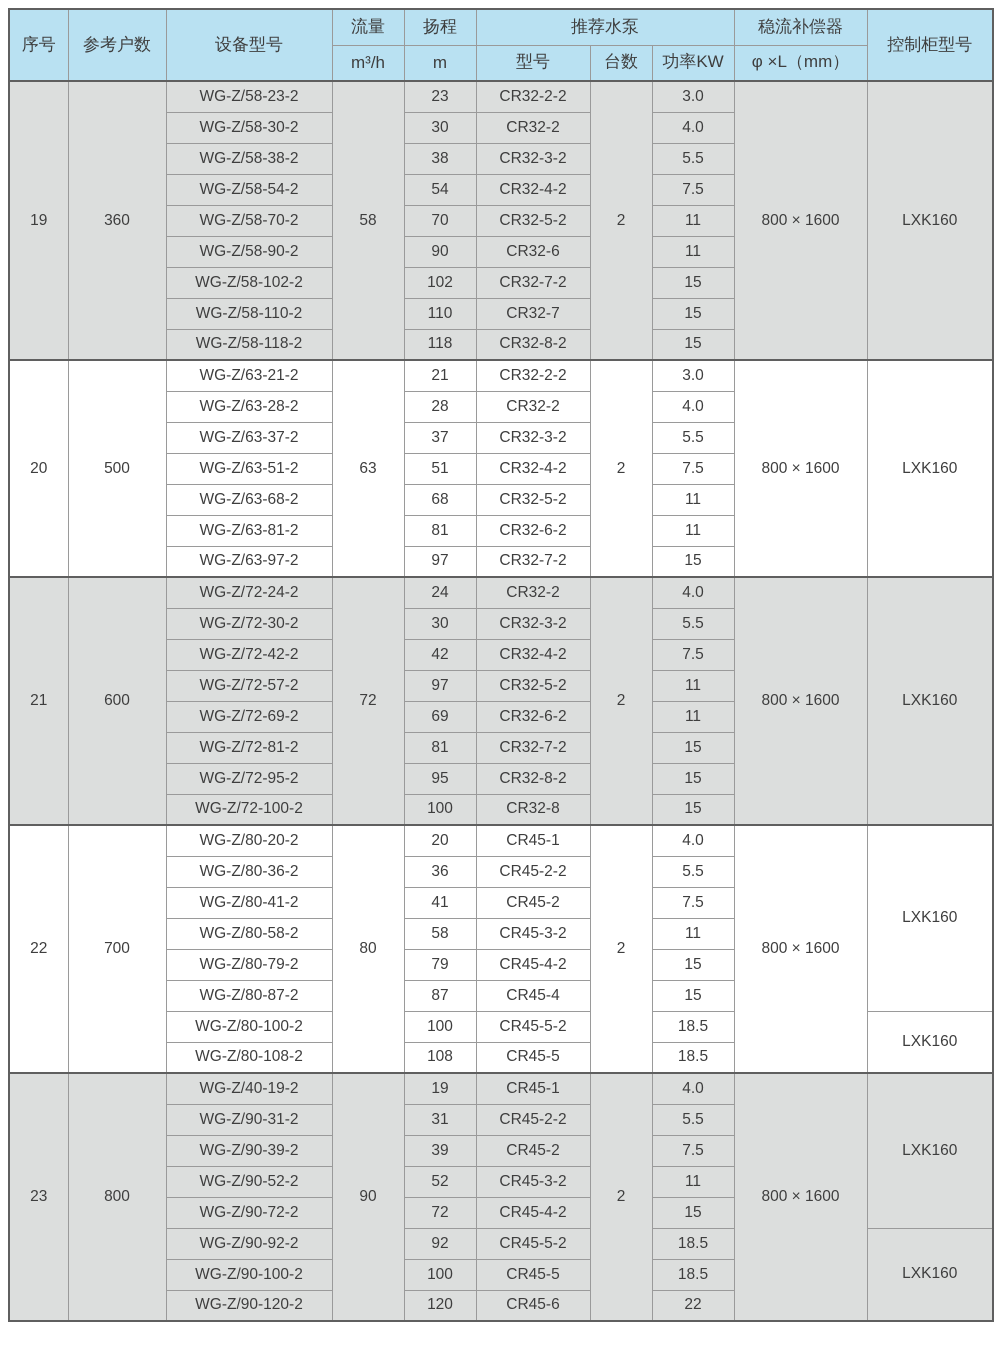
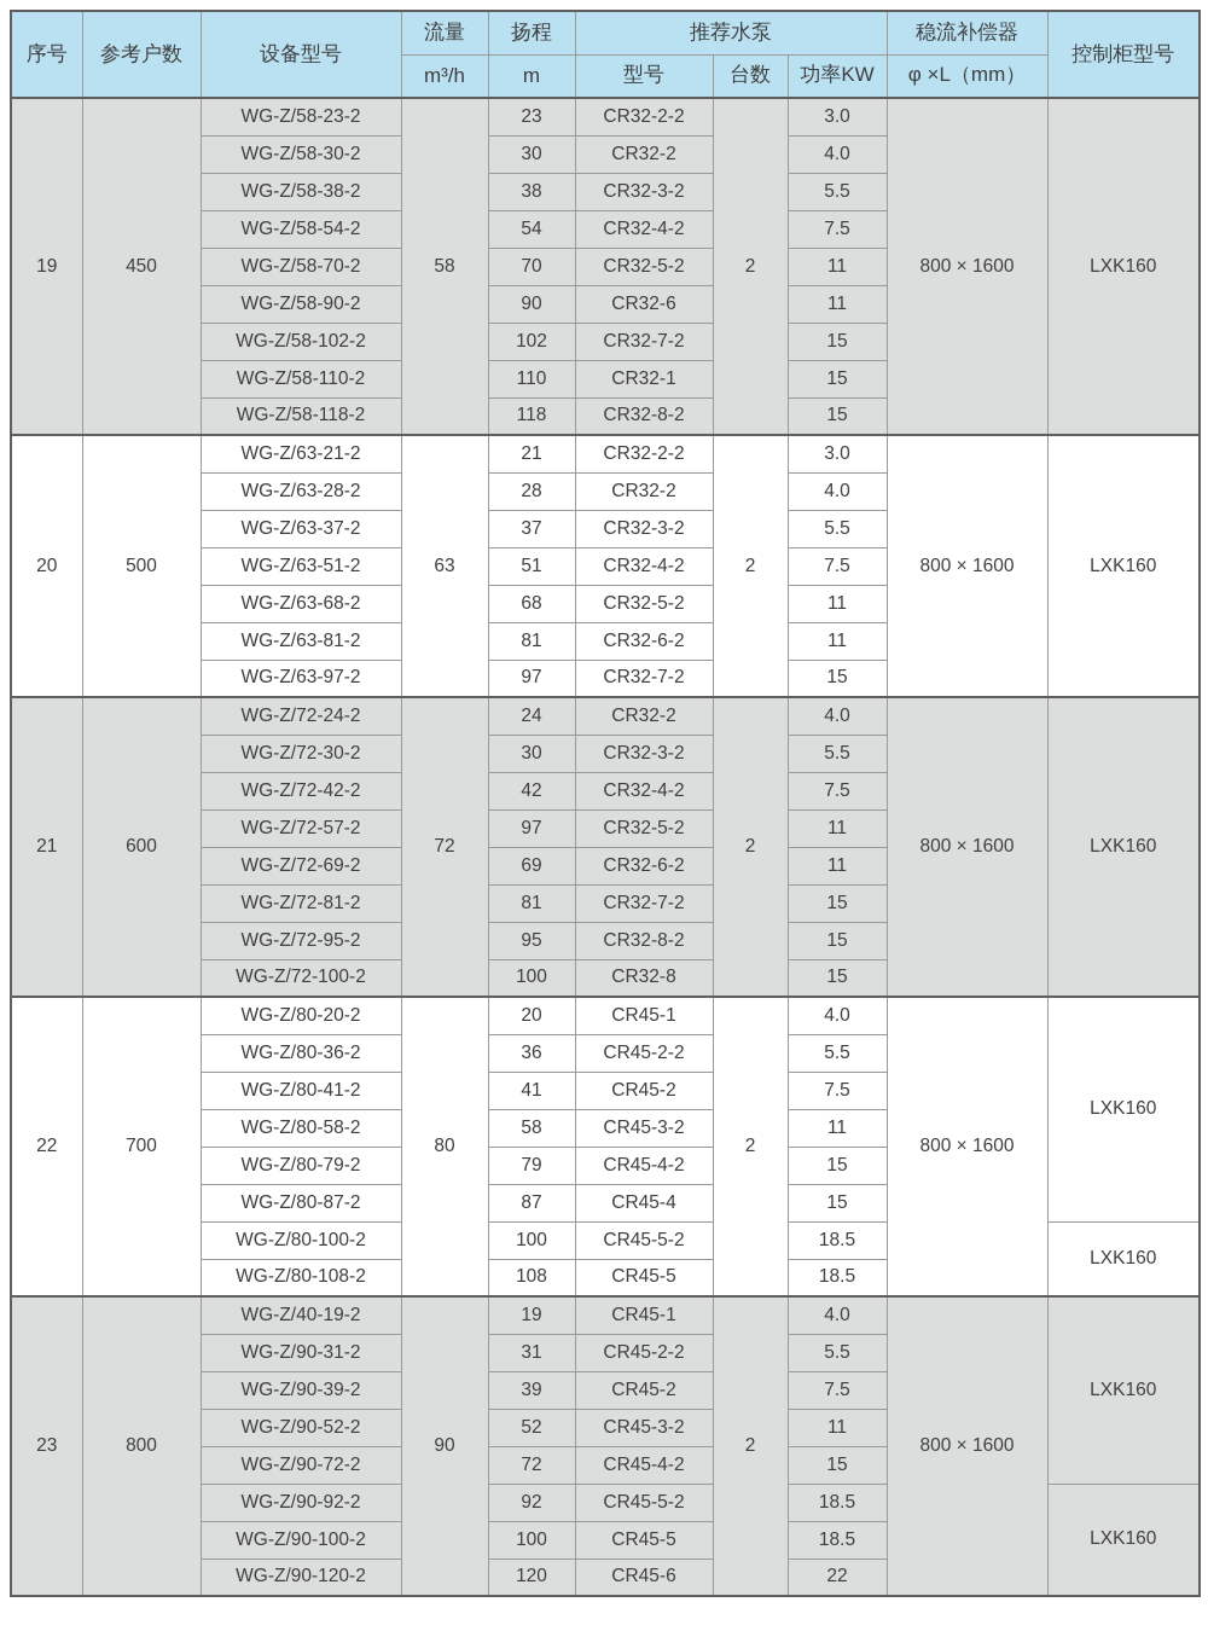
  序号	参考户数	设备型号	流量	扬程	推荐水泵	稳流补偿器	控制柜型号
  m³/h	m	型号	台数	功率KW	φ ×L（mm）
- 19	360	WG-Z/58-23-2	58	23	CR32-2-2	2	3.0	800 × 1600	LXK160
+ 19	450	WG-Z/58-23-2	58	23	CR32-2-2	2	3.0	800 × 1600	LXK160
  WG-Z/58-30-2	30	CR32-2	4.0
  WG-Z/58-38-2	38	CR32-3-2	5.5
  WG-Z/58-54-2	54	CR32-4-2	7.5
  WG-Z/58-70-2	70	CR32-5-2	11
  WG-Z/58-90-2	90	CR32-6	11
  WG-Z/58-102-2	102	CR32-7-2	15
- WG-Z/58-110-2	110	CR32-7	15
+ WG-Z/58-110-2	110	CR32-1	15
  WG-Z/58-118-2	118	CR32-8-2	15
  20	500	WG-Z/63-21-2	63	21	CR32-2-2	2	3.0	800 × 1600	LXK160
  WG-Z/63-28-2	28	CR32-2	4.0
  WG-Z/63-37-2	37	CR32-3-2	5.5
  WG-Z/63-51-2	51	CR32-4-2	7.5
  WG-Z/63-68-2	68	CR32-5-2	11
  WG-Z/63-81-2	81	CR32-6-2	11
  WG-Z/63-97-2	97	CR32-7-2	15
  21	600	WG-Z/72-24-2	72	24	CR32-2	2	4.0	800 × 1600	LXK160
  WG-Z/72-30-2	30	CR32-3-2	5.5
  WG-Z/72-42-2	42	CR32-4-2	7.5
  WG-Z/72-57-2	97	CR32-5-2	11
  WG-Z/72-69-2	69	CR32-6-2	11
  WG-Z/72-81-2	81	CR32-7-2	15
  WG-Z/72-95-2	95	CR32-8-2	15
  WG-Z/72-100-2	100	CR32-8	15
  22	700	WG-Z/80-20-2	80	20	CR45-1	2	4.0	800 × 1600	LXK160
  WG-Z/80-36-2	36	CR45-2-2	5.5
  WG-Z/80-41-2	41	CR45-2	7.5
  WG-Z/80-58-2	58	CR45-3-2	11
  WG-Z/80-79-2	79	CR45-4-2	15
  WG-Z/80-87-2	87	CR45-4	15
  WG-Z/80-100-2	100	CR45-5-2	18.5	LXK160
  WG-Z/80-108-2	108	CR45-5	18.5
  23	800	WG-Z/40-19-2	90	19	CR45-1	2	4.0	800 × 1600	LXK160
  WG-Z/90-31-2	31	CR45-2-2	5.5
  WG-Z/90-39-2	39	CR45-2	7.5
  WG-Z/90-52-2	52	CR45-3-2	11
  WG-Z/90-72-2	72	CR45-4-2	15
  WG-Z/90-92-2	92	CR45-5-2	18.5	LXK160
  WG-Z/90-100-2	100	CR45-5	18.5
  WG-Z/90-120-2	120	CR45-6	22
